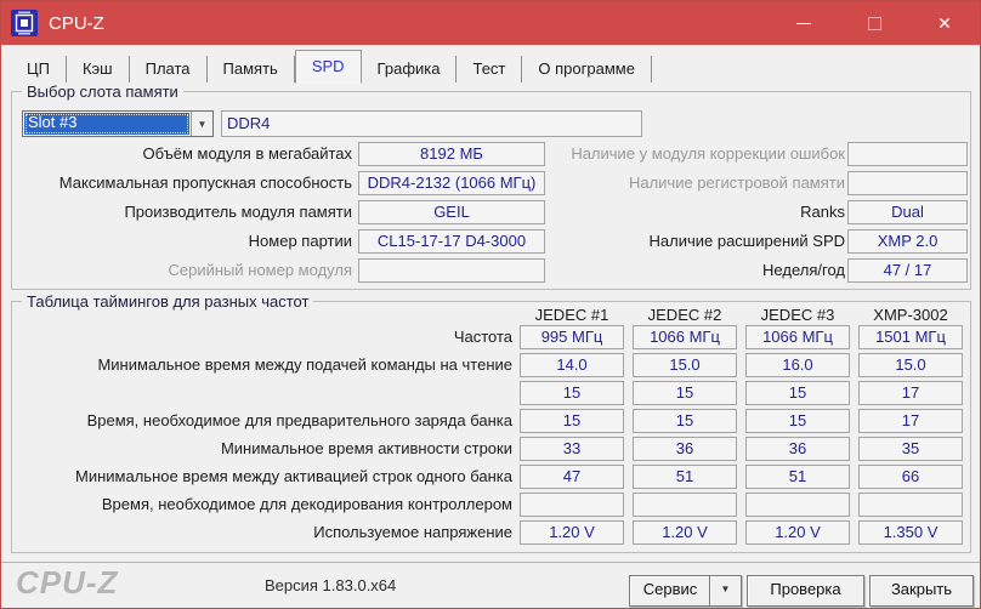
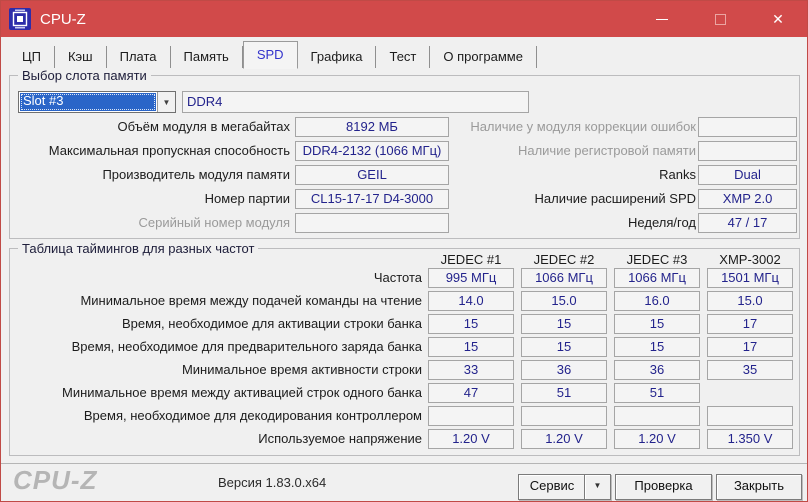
  CPU-Z
  ✕
  ЦП
  Кэш
  Плата
  Память
  SPD
  Графика
  Тест
  О программе
  Выбор слота памяти
  Slot #3
  ▼
  DDR4
  Объём модуля в мегабайтах
  8192 МБ
  Максимальная пропускная способность
  DDR4-2132 (1066 МГц)
  Производитель модуля памяти
  GEIL
  Номер партии
  CL15-17-17 D4-3000
  Серийный номер модуля
  Наличие у модуля коррекции ошибок
  Наличие регистровой памяти
  Ranks
  Dual
  Наличие расширений SPD
  XMP 2.0
  Неделя/год
  47 / 17
  Таблица таймингов для разных частот
  JEDEC #1
  JEDEC #2
  JEDEC #3
  XMP-3002
  Частота
  995 МГц
  1066 МГц
  1066 МГц
  1501 МГц
  Минимальное время между подачей команды на чтение
  14.0
  15.0
  16.0
  15.0
+ Время, необходимое для активации строки банка
  15
  15
  15
  17
  Время, необходимое для предварительного заряда банка
  15
  15
  15
  17
  Минимальное время активности строки
  33
  36
  36
  35
  Минимальное время между активацией строк одного банка
  47
  51
  51
- 66
  Время, необходимое для декодирования контроллером
  Используемое напряжение
  1.20 V
  1.20 V
  1.20 V
  1.350 V
  CPU-Z
  Версия 1.83.0.x64
  Сервис
  ▼
  Проверка
  Закрыть
